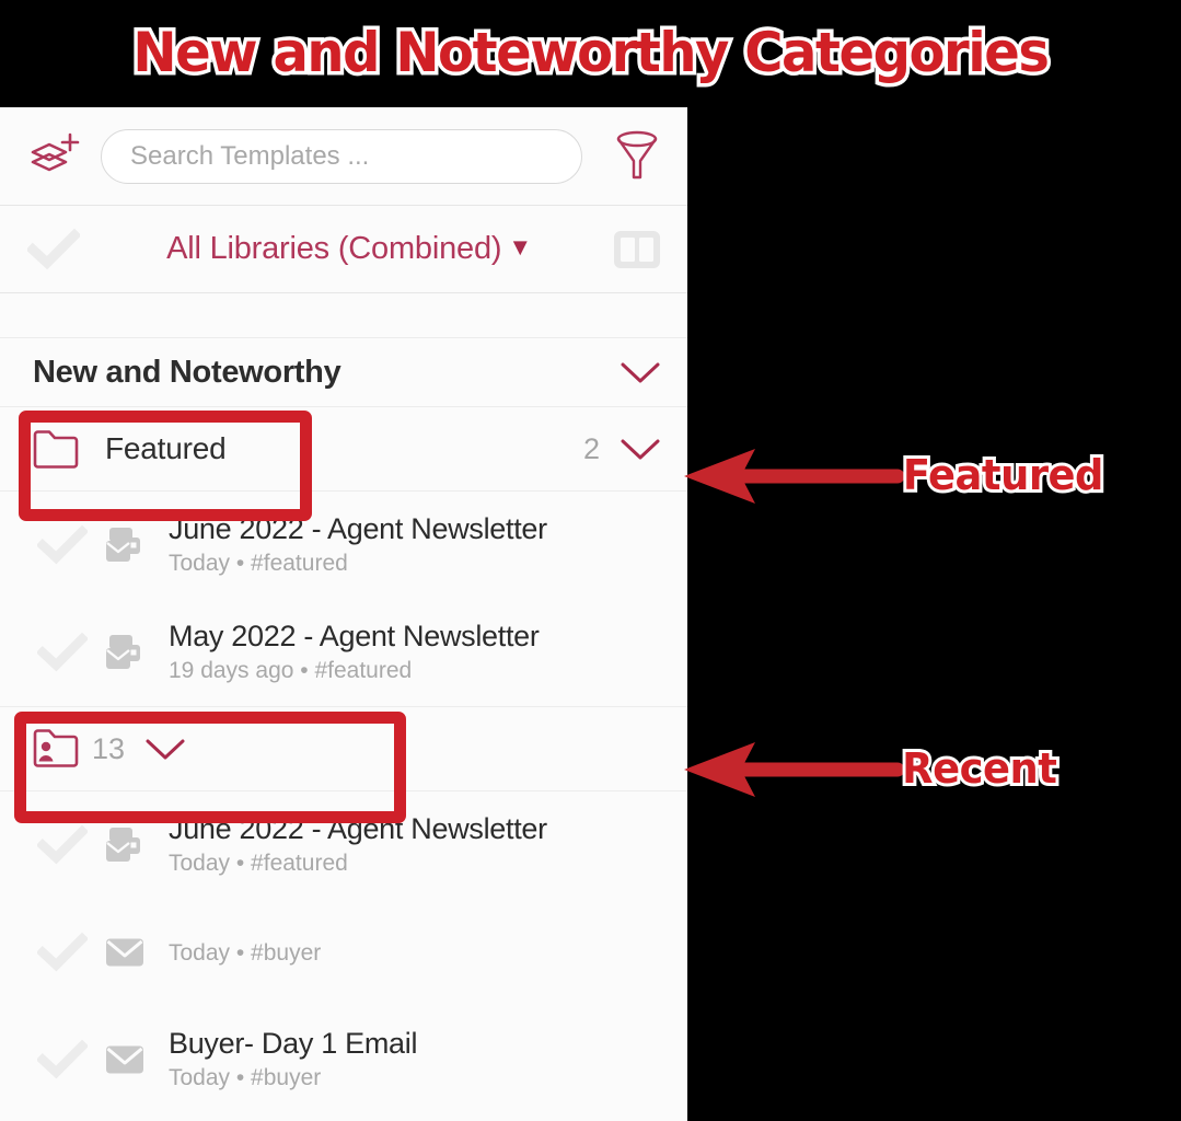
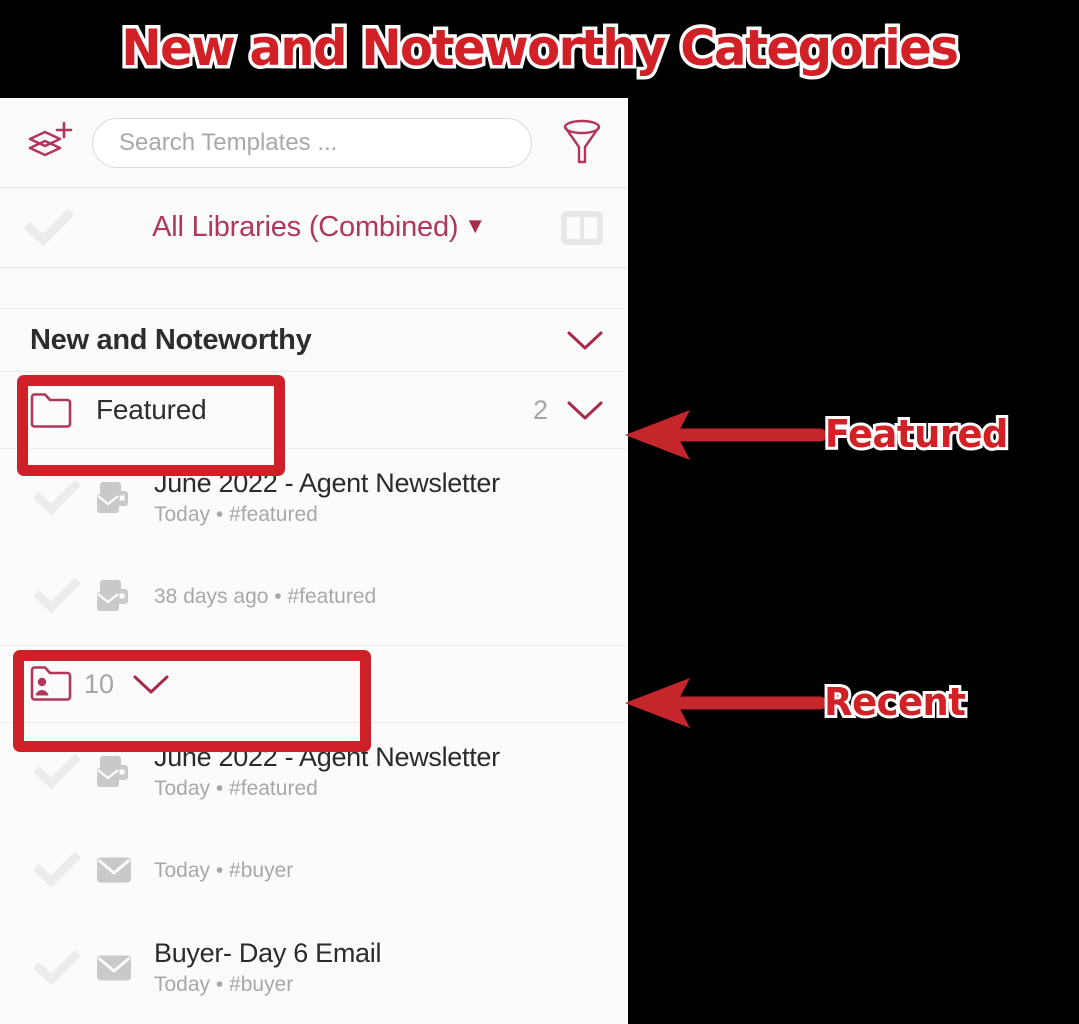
  New and Noteworthy Categories
  Search Templates ...
  All Libraries (Combined) ▼
  New and Noteworthy
  Featured
  2
  June 2022 - Agent Newsletter
  Today • #featured
- May 2022 - Agent Newsletter
- 19 days ago • #featured
+ 38 days ago • #featured
- 13
+ 10
  June 2022 - Agent Newsletter
  Today • #featured
  Today • #buyer
- Buyer- Day 1 Email
+ Buyer- Day 6 Email
  Today • #buyer
  Featured
  Recent
